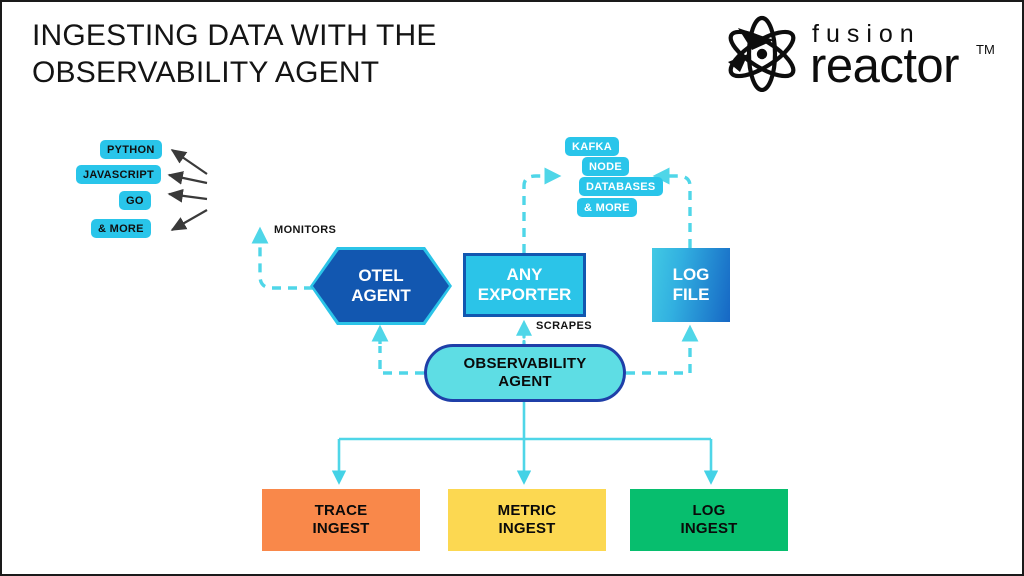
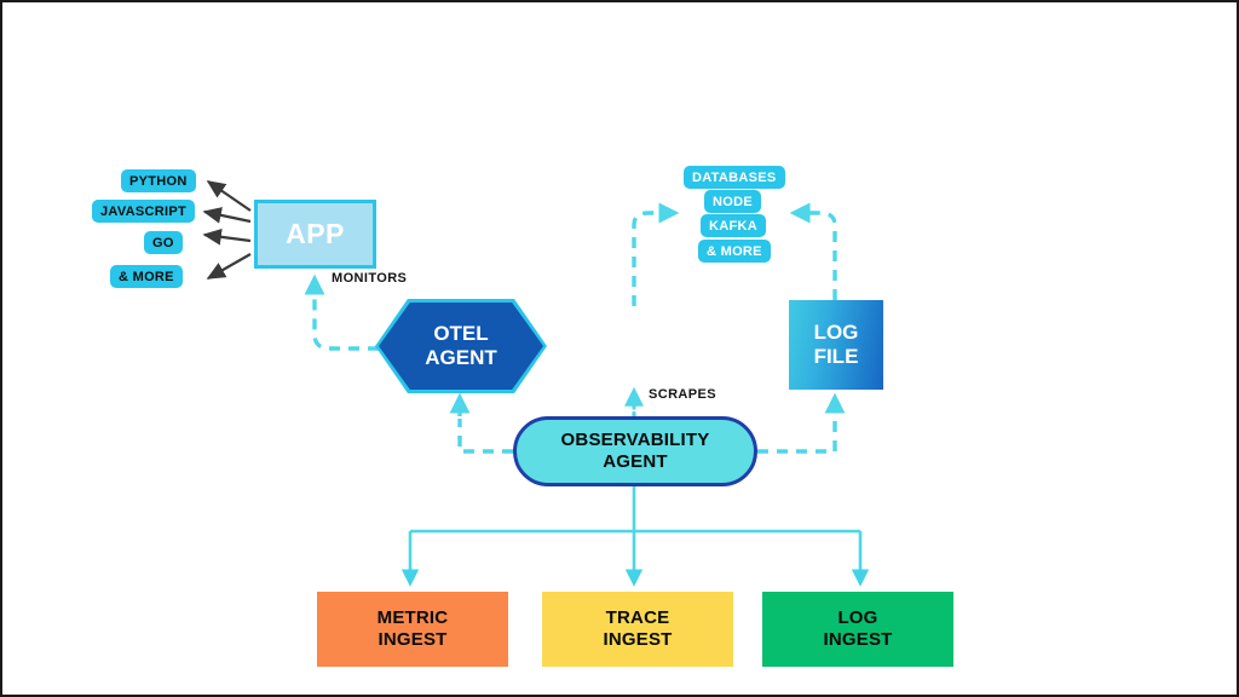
- INGESTING DATA WITH THE
- OBSERVABILITY AGENT
- fusion
- reactor
- TM
  PYTHON
  JAVASCRIPT
  GO
  & MORE
- KAFKA
+ DATABASES
  NODE
- DATABASES
+ KAFKA
  & MORE
+ APP
  OTEL
  AGENT
- ANY
- EXPORTER
  LOG
  FILE
  OBSERVABILITY
  AGENT
  MONITORS
  SCRAPES
- TRACE
+ METRIC
  INGEST
- METRIC
+ TRACE
  INGEST
  LOG
  INGEST
